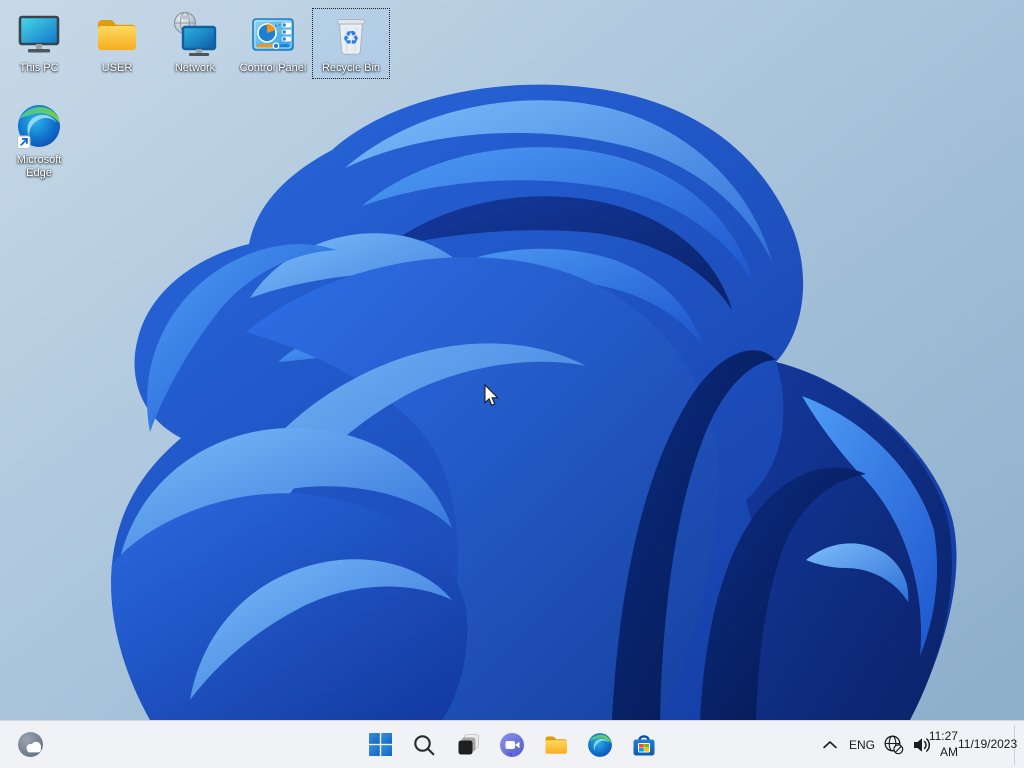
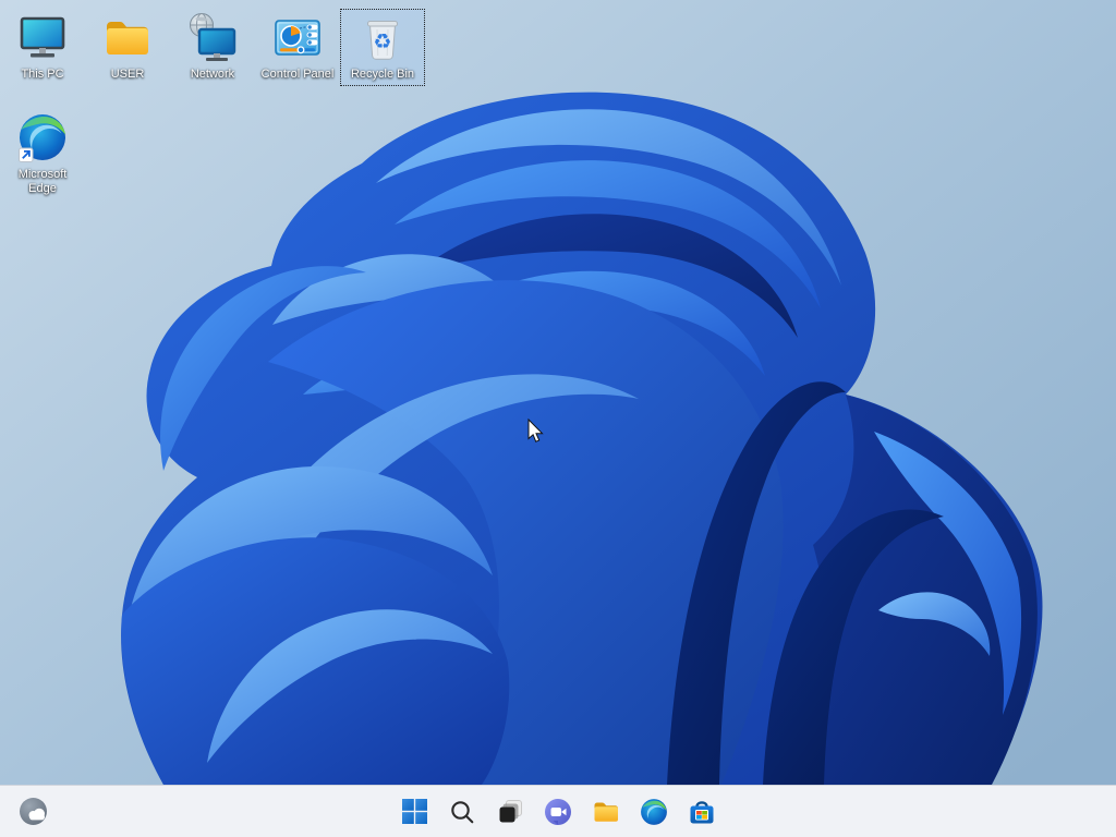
  This PC
  USER
  Network
  Control Panel
  ♻
  Recycle Bin
  Microsoft Edge
- ENG
- 11:27 AM
- 11/19/2023
